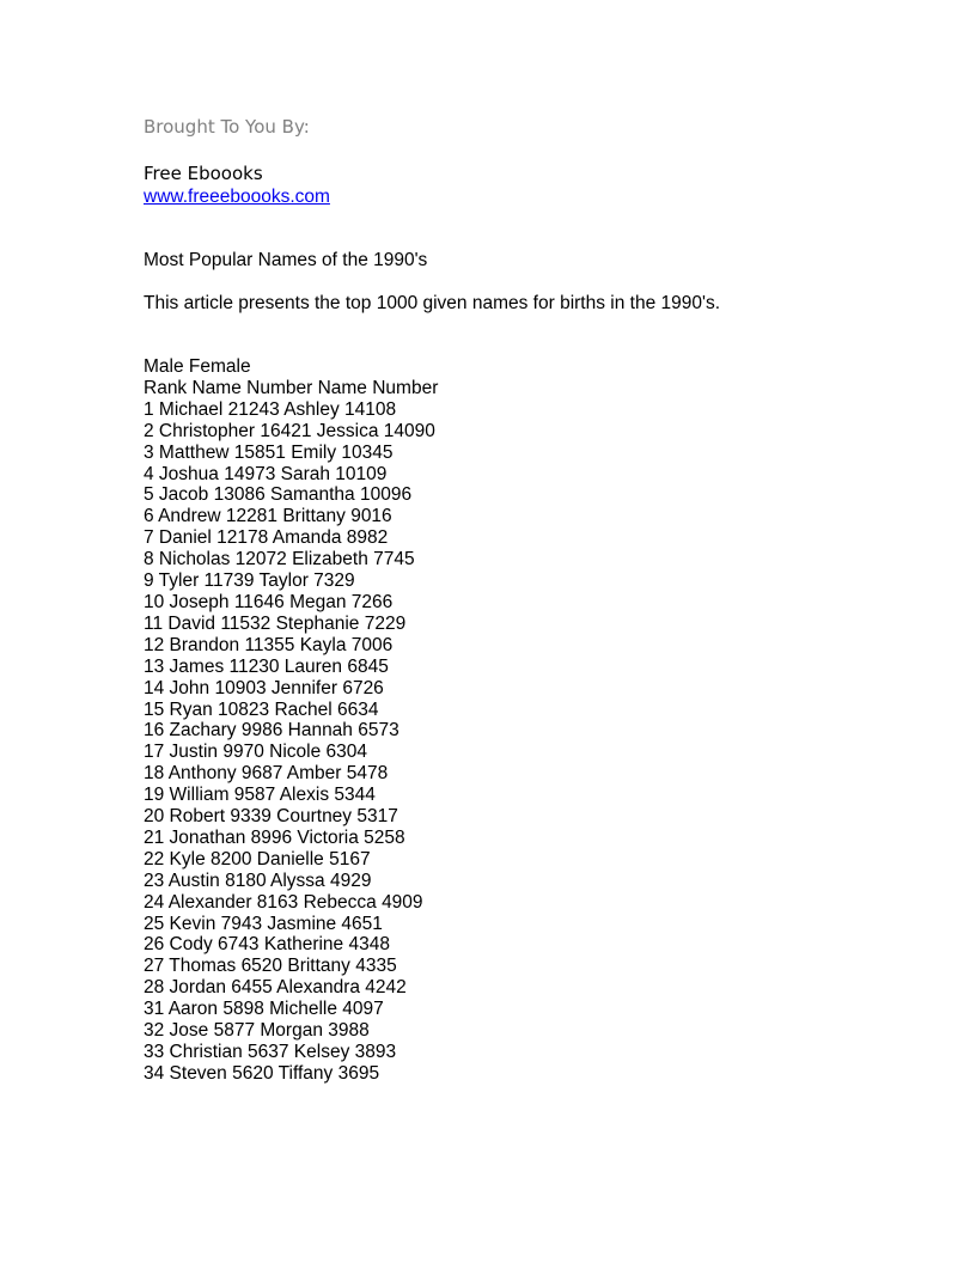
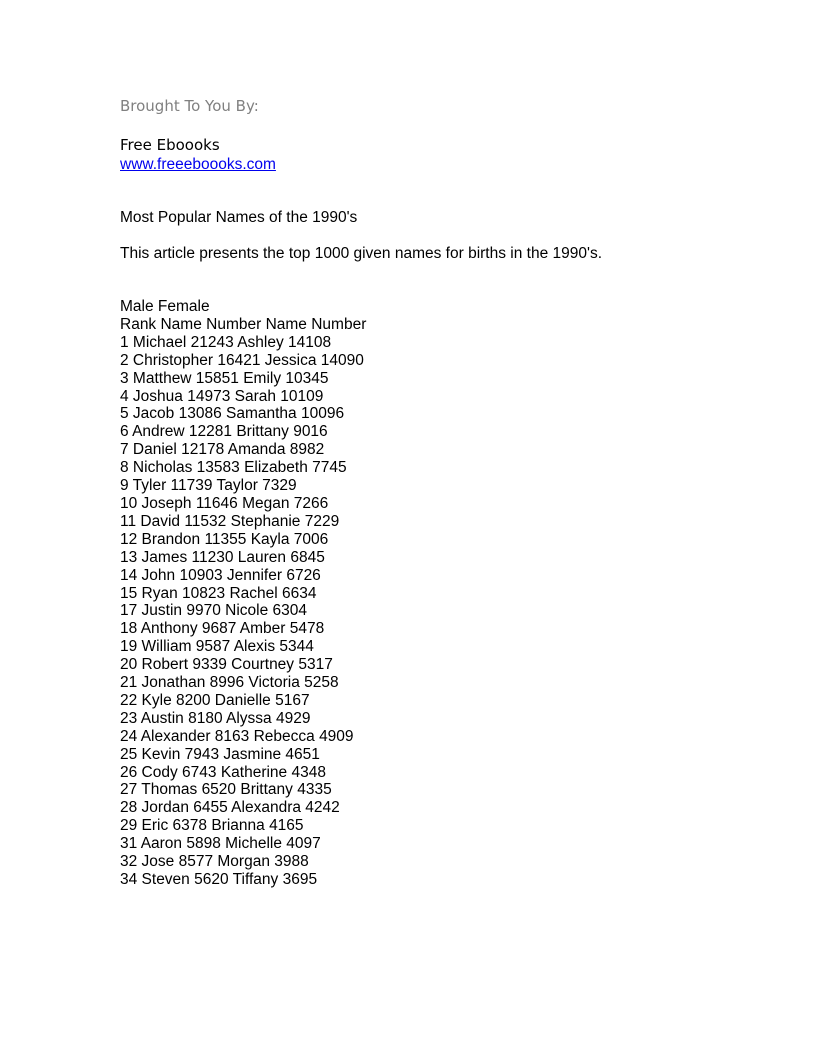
  Brought To You By:
  Free Eboooks
  www.freeeboooks.com
  Most Popular Names of the 1990's
  This article presents the top 1000 given names for births in the 1990's.
  Male Female
  Rank Name Number Name Number
  1 Michael 21243 Ashley 14108
  2 Christopher 16421 Jessica 14090
  3 Matthew 15851 Emily 10345
  4 Joshua 14973 Sarah 10109
  5 Jacob 13086 Samantha 10096
  6 Andrew 12281 Brittany 9016
  7 Daniel 12178 Amanda 8982
- 8 Nicholas 12072 Elizabeth 7745
+ 8 Nicholas 13583 Elizabeth 7745
  9 Tyler 11739 Taylor 7329
  10 Joseph 11646 Megan 7266
  11 David 11532 Stephanie 7229
  12 Brandon 11355 Kayla 7006
  13 James 11230 Lauren 6845
  14 John 10903 Jennifer 6726
  15 Ryan 10823 Rachel 6634
- 16 Zachary 9986 Hannah 6573
  17 Justin 9970 Nicole 6304
  18 Anthony 9687 Amber 5478
  19 William 9587 Alexis 5344
  20 Robert 9339 Courtney 5317
  21 Jonathan 8996 Victoria 5258
  22 Kyle 8200 Danielle 5167
  23 Austin 8180 Alyssa 4929
  24 Alexander 8163 Rebecca 4909
  25 Kevin 7943 Jasmine 4651
  26 Cody 6743 Katherine 4348
  27 Thomas 6520 Brittany 4335
  28 Jordan 6455 Alexandra 4242
+ 29 Eric 6378 Brianna 4165
  31 Aaron 5898 Michelle 4097
- 32 Jose 5877 Morgan 3988
+ 32 Jose 8577 Morgan 3988
- 33 Christian 5637 Kelsey 3893
  34 Steven 5620 Tiffany 3695
